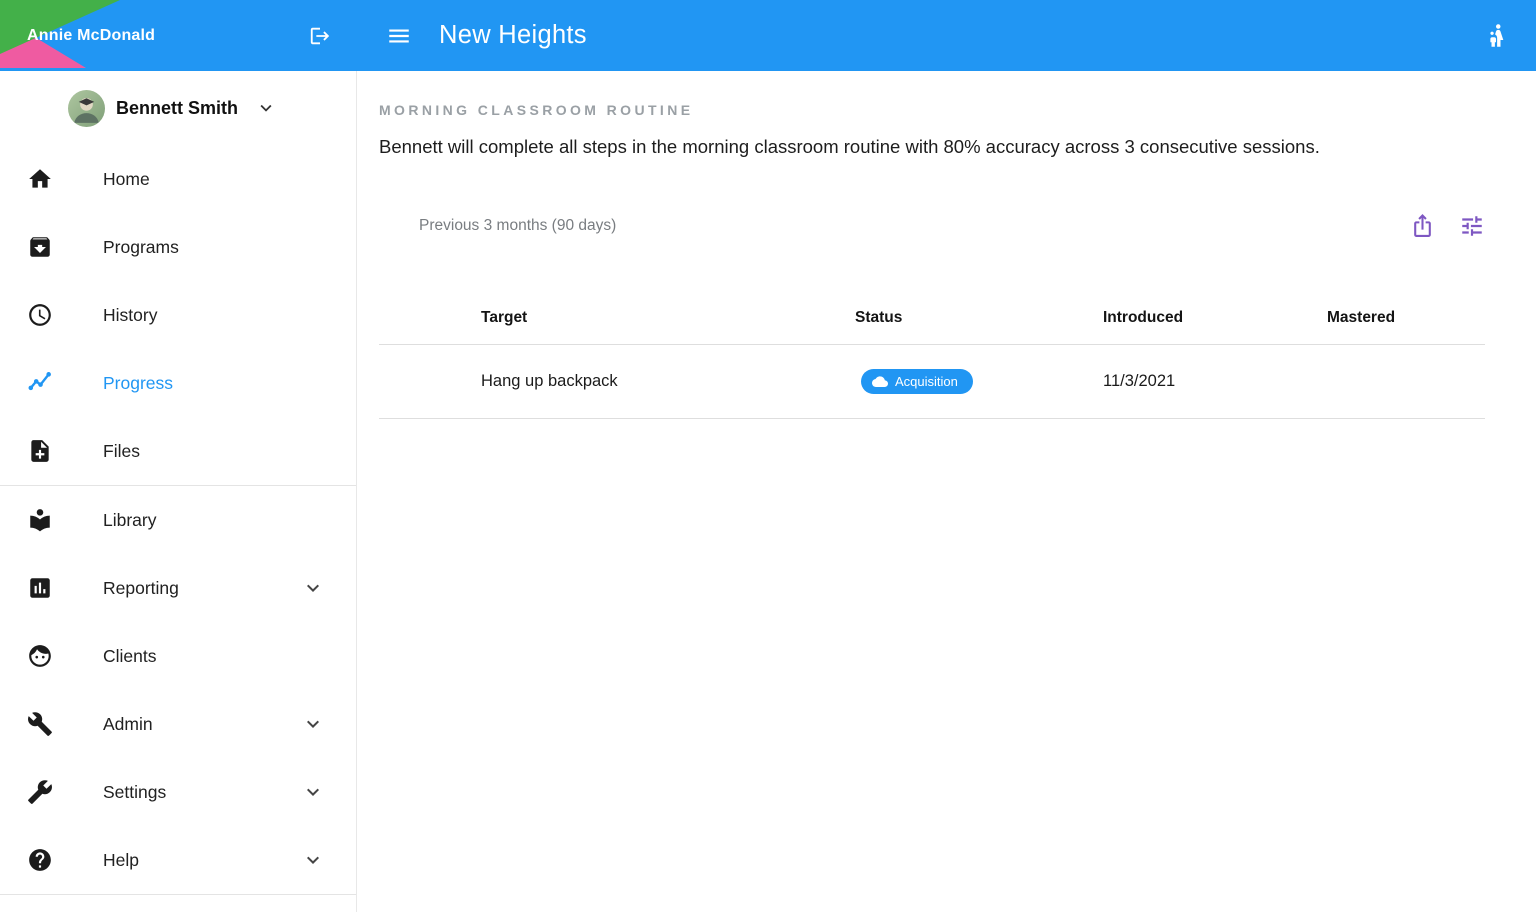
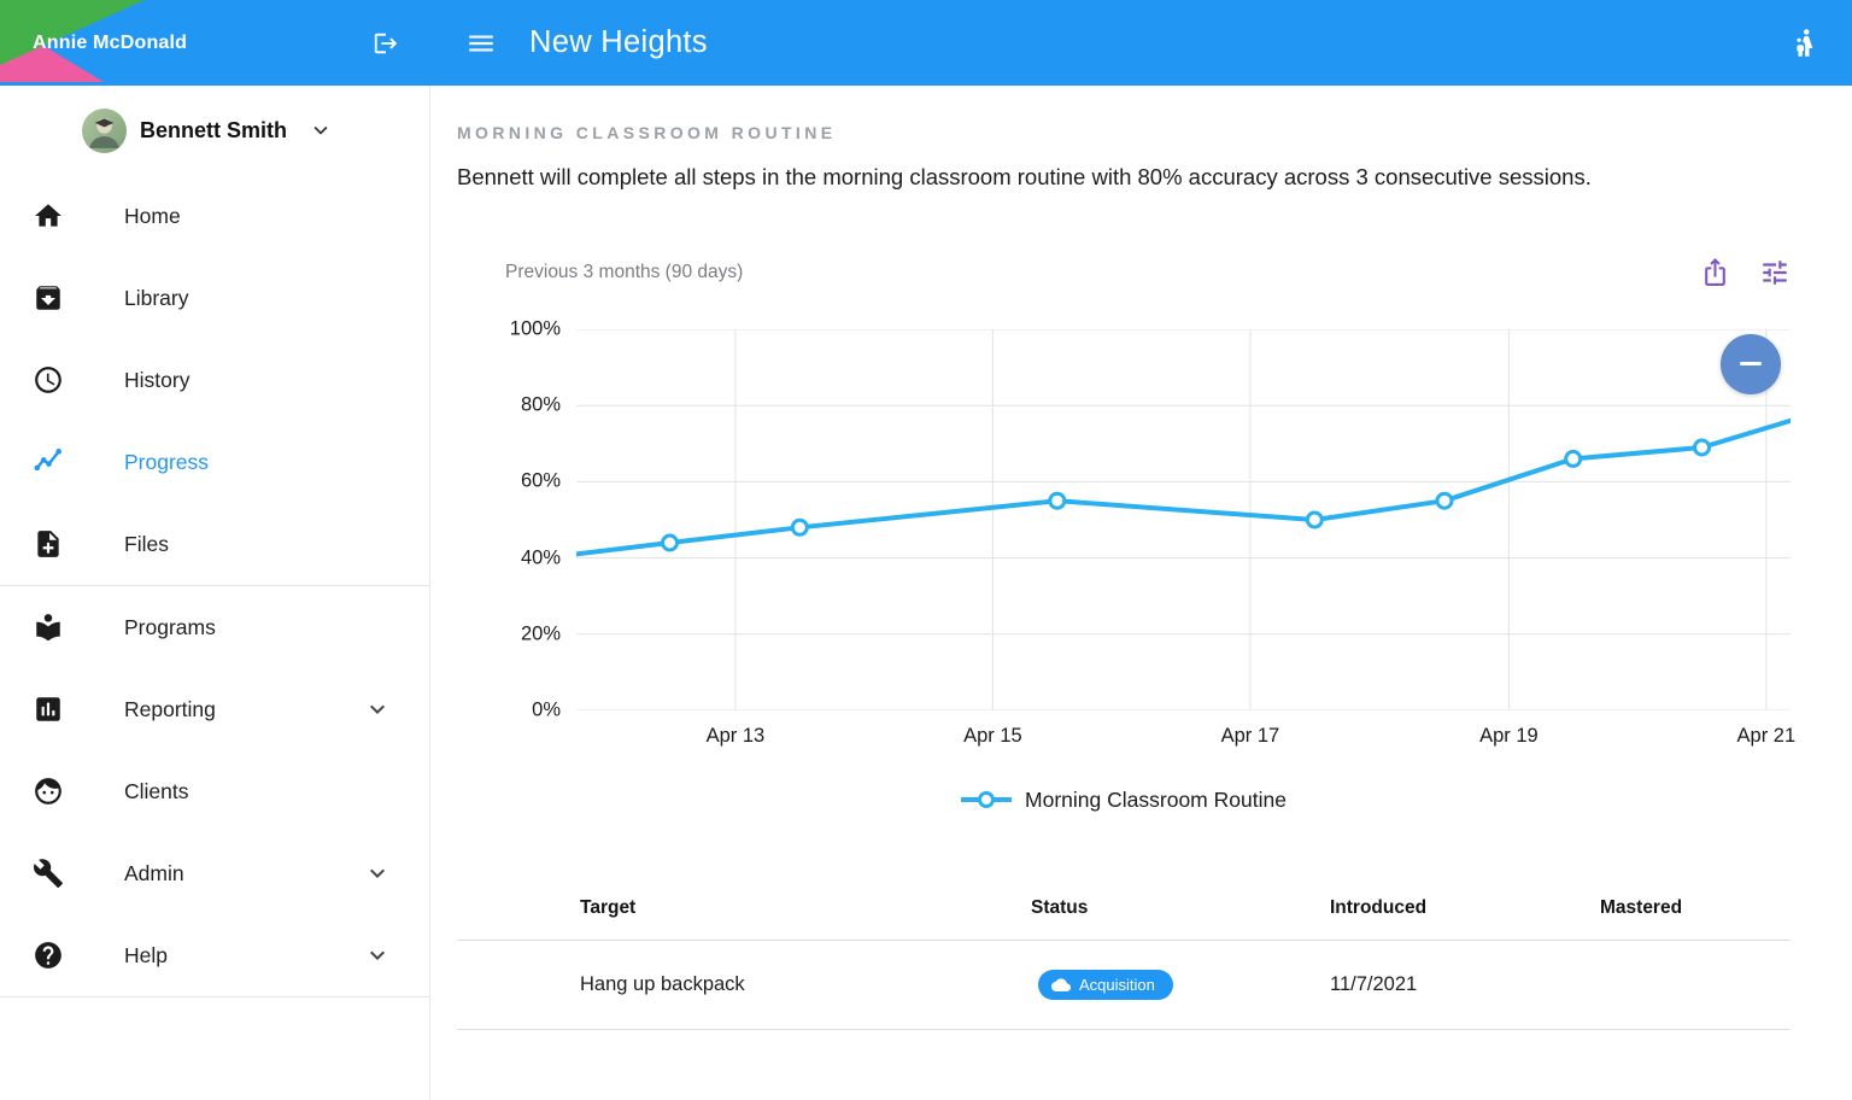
  Annie McDonald
  New Heights
  Bennett Smith
  Home
- Programs
+ Library
  History
  Progress
  Files
- Library
+ Programs
  Reporting
  Clients
  Admin
- Settings
  Help
  MORNING CLASSROOM ROUTINE
  Bennett will complete all steps in the morning classroom routine with 80% accuracy across 3 consecutive sessions.
  Previous 3 months (90 days)
+ 0%
+ 20%
+ 40%
+ 60%
+ 80%
+ 100%
+ Apr 13
+ Apr 15
+ Apr 17
+ Apr 19
+ Apr 21
+ Morning Classroom Routine
  Target
  Status
  Introduced
  Mastered
  Hang up backpack
  Acquisition
- 11/3/2021
+ 11/7/2021
